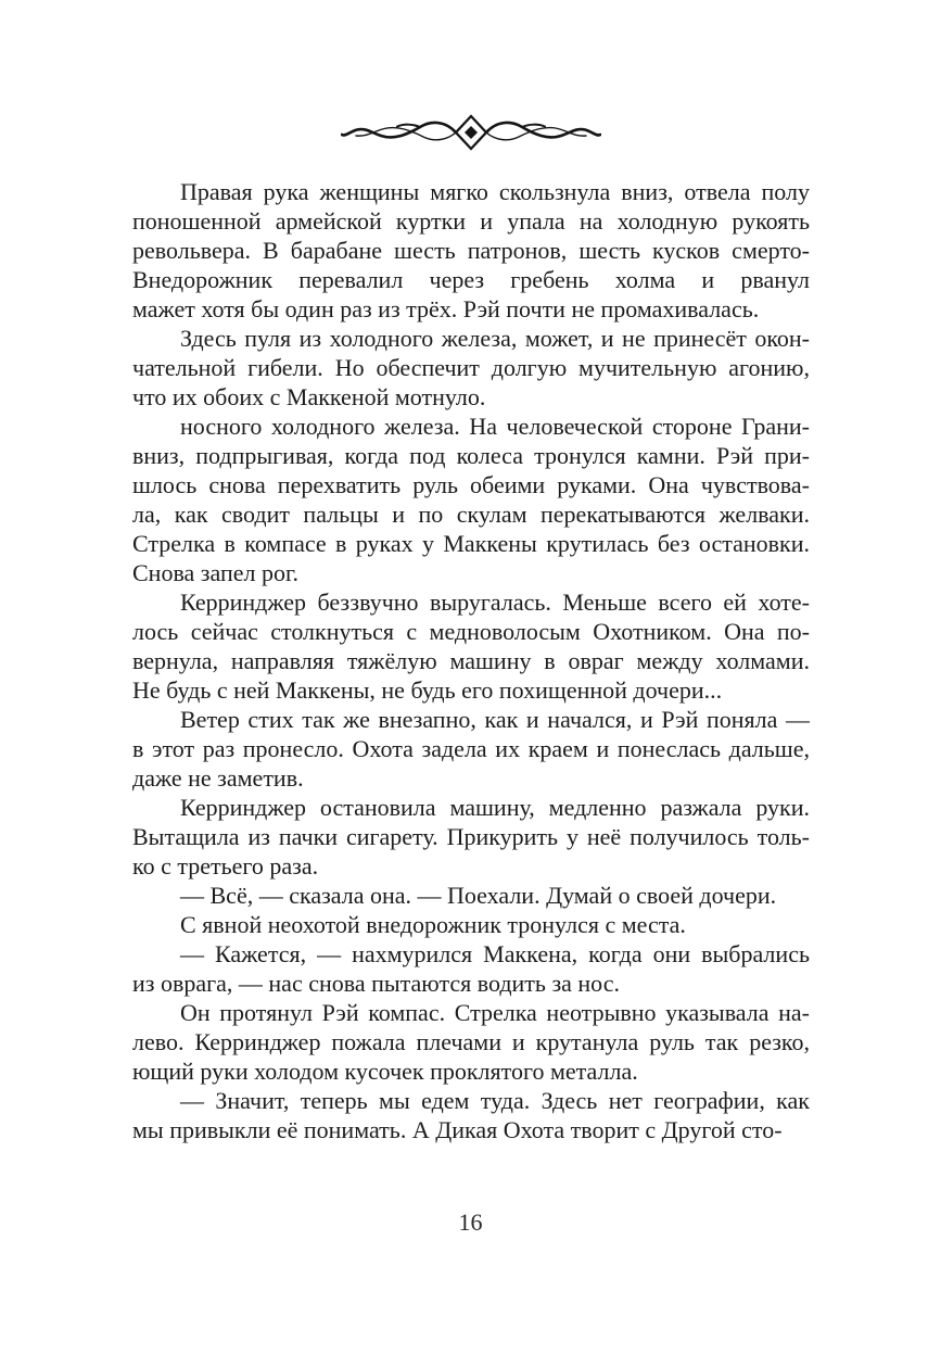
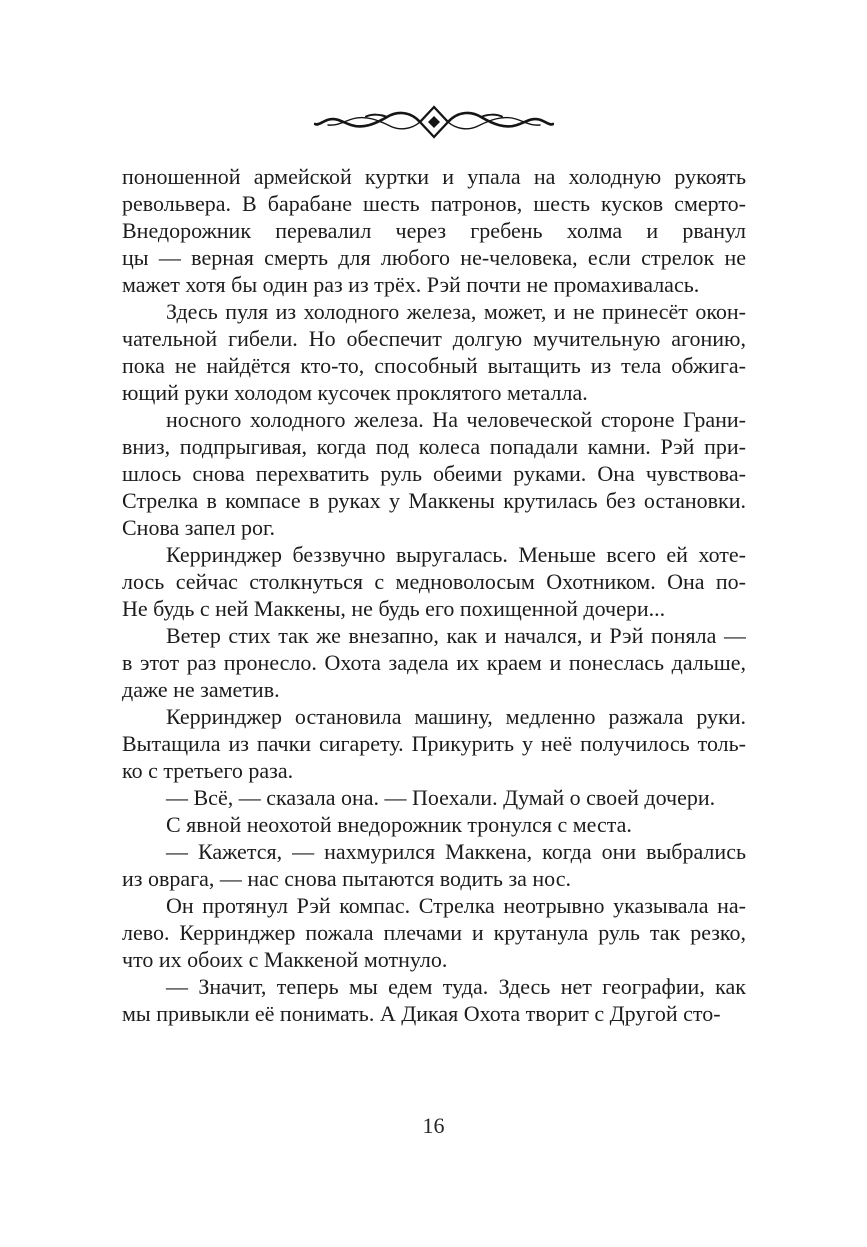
- Правая рука женщины мягко скользнула вниз, отвела полу
  поношенной армейской куртки и упала на холодную рукоять
  револьвера. В барабане шесть патронов, шесть кусков смерто-
  Внедорожник перевалил через гребень холма и рванул
+ цы — верная смерть для любого не-человека, если стрелок не
  мажет хотя бы один раз из трёх. Рэй почти не промахивалась.
  Здесь пуля из холодного железа, может, и не принесёт окон-
  чательной гибели. Но обеспечит долгую мучительную агонию,
+ пока не найдётся кто-то, способный вытащить из тела обжига-
- что их обоих с Маккеной мотнуло.
+ ющий руки холодом кусочек проклятого металла.
  носного холодного железа. На человеческой стороне Грани-
- вниз, подпрыгивая, когда под колеса тронулся камни. Рэй при-
+ вниз, подпрыгивая, когда под колеса попадали камни. Рэй при-
  шлось снова перехватить руль обеими руками. Она чувствова-
- ла, как сводит пальцы и по скулам перекатываются желваки.
  Стрелка в компасе в руках у Маккены крутилась без остановки.
  Снова запел рог.
  Керринджер беззвучно выругалась. Меньше всего ей хоте-
  лось сейчас столкнуться с медноволосым Охотником. Она по-
- вернула, направляя тяжёлую машину в овраг между холмами.
  Не будь с ней Маккены, не будь его похищенной дочери...
  Ветер стих так же внезапно, как и начался, и Рэй поняла —
  в этот раз пронесло. Охота задела их краем и понеслась дальше,
  даже не заметив.
  Керринджер остановила машину, медленно разжала руки.
  Вытащила из пачки сигарету. Прикурить у неё получилось толь-
  ко с третьего раза.
  — Всё, — сказала она. — Поехали. Думай о своей дочери.
  С явной неохотой внедорожник тронулся с места.
  — Кажется, — нахмурился Маккена, когда они выбрались
  из оврага, — нас снова пытаются водить за нос.
  Он протянул Рэй компас. Стрелка неотрывно указывала на-
  лево. Керринджер пожала плечами и крутанула руль так резко,
- ющий руки холодом кусочек проклятого металла.
+ что их обоих с Маккеной мотнуло.
  — Значит, теперь мы едем туда. Здесь нет географии, как
  мы привыкли её понимать. А Дикая Охота творит с Другой сто-
  16
